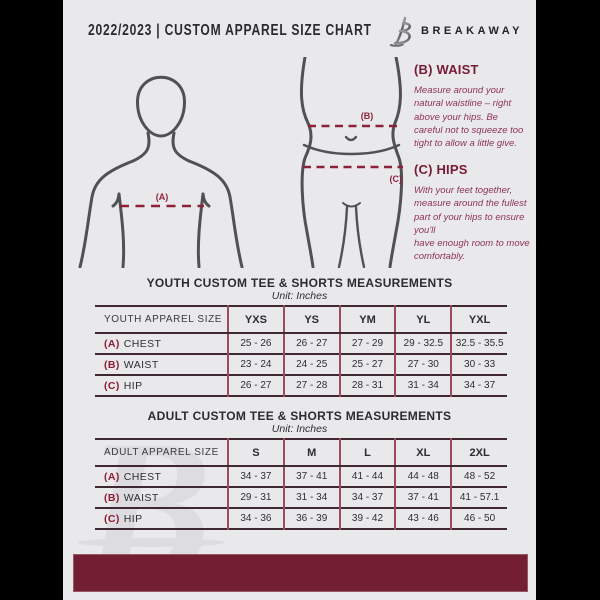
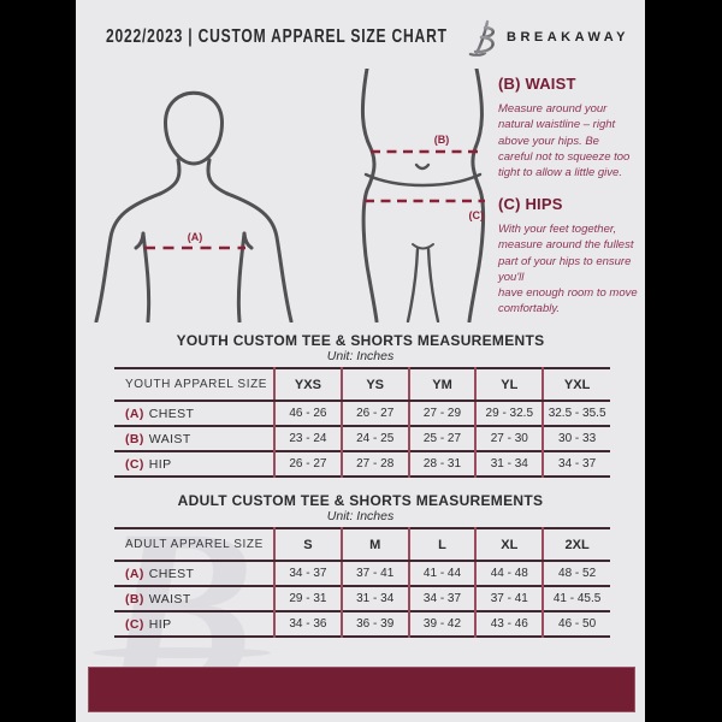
  B
  2022/2023 | CUSTOM APPAREL SIZE CHART
  BREAKAWAY
  (A)
  (B)
  (C)
  (B) WAIST
  Measure around your natural waistline – right above your hips. Be careful not to squeeze too tight to allow a little give.
  (C) HIPS
  With your feet together, measure around the fullest part of your hips to ensure you'll
  have enough room to move comfortably.
  YOUTH CUSTOM TEE & SHORTS MEASUREMENTS
  Unit: Inches
  YOUTH APPAREL SIZE	YXS	YS	YM	YL	YXL
- (A) CHEST	25 - 26	26 - 27	27 - 29	29 - 32.5	32.5 - 35.5
+ (A) CHEST	46 - 26	26 - 27	27 - 29	29 - 32.5	32.5 - 35.5
  (B) WAIST	23 - 24	24 - 25	25 - 27	27 - 30	30 - 33
  (C) HIP	26 - 27	27 - 28	28 - 31	31 - 34	34 - 37
  ADULT CUSTOM TEE & SHORTS MEASUREMENTS
  Unit: Inches
  ADULT APPAREL SIZE	S	M	L	XL	2XL
  (A) CHEST	34 - 37	37 - 41	41 - 44	44 - 48	48 - 52
- (B) WAIST	29 - 31	31 - 34	34 - 37	37 - 41	41 - 57.1
+ (B) WAIST	29 - 31	31 - 34	34 - 37	37 - 41	41 - 45.5
  (C) HIP	34 - 36	36 - 39	39 - 42	43 - 46	46 - 50
